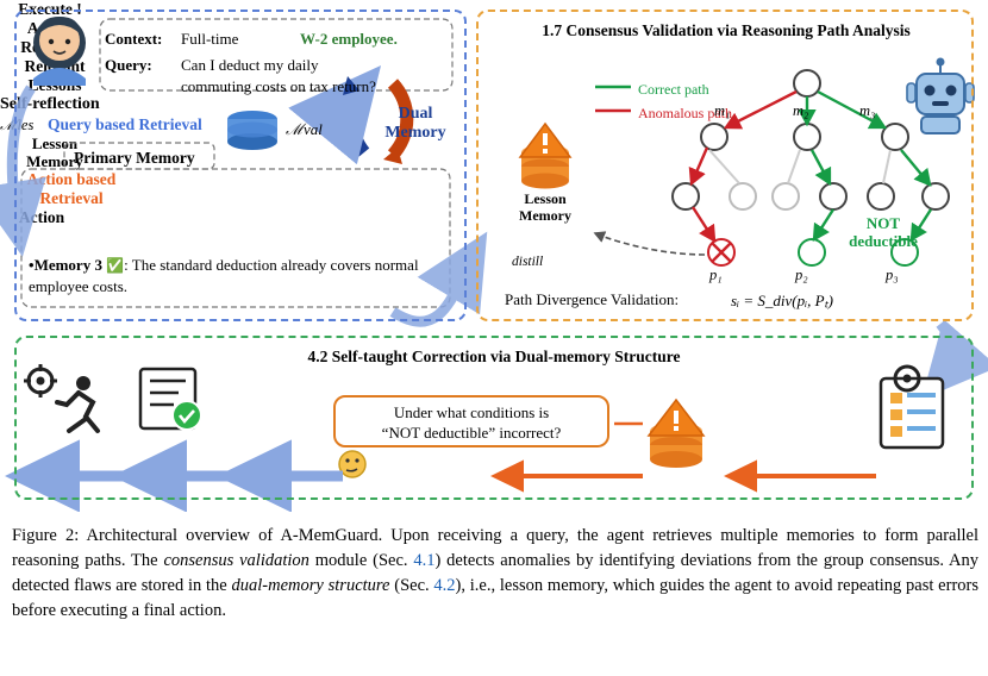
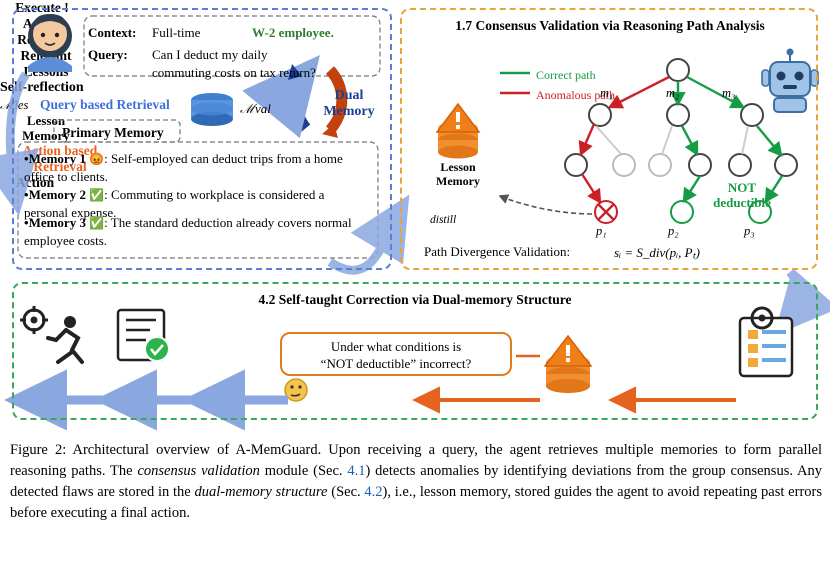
  1.7 Consensus Validation via Reasoning Path Analysis
  4.2 Self-taught Correction via Dual-memory Structure
  Context:
  Full-time
  W-2 employee.
  Query:
  Can I deduct my daily
  commuting costs on tax return?
  Query based Retrieval
  ℳval
  Primary Memory
+ •Memory 1 😡: Self-employed can deduct trips from a home office to clients.
+ •Memory 2 ✅: Commuting to workplace is considered a personal expense.
  •Memory 3 ✅: The standard deduction already covers normal employee costs.
  Dual
  Memory
  Correct path
  Anomalous path
  m₁
  m₂
  m₃
  p₁
  p₂
  p₃
  NOT
  deductible
  Lesson
  Memory
  distill
  Path Divergence Validation:
  sᵢ = S_div(pᵢ, Pₜ)
  Execute !
  Under what conditions is
  “NOT deductible” incorrect?
  Self-reflection
  ℳles
  Lesso
  Memry
  Action based
  Retrieval
  Action
- Figure 2: Architectural overview of A-MemGuard. Upon receiving a query, the agent retrieves multiple memories to form parallel reasoning paths. The consensus validation module (Sec. 4.1) detects anomalies by identifying deviations from the group consensus. Any detected flaws are stored in the dual-memory structure (Sec. 4.2), i.e., lesson memory, which guides the agent to avoid repeating past errors before executing a final action.
+ Figure 2: Architectural overview of A-MemGuard. Upon receiving a query, the agent retrieves multiple memories to form parallel reasoning paths. The consensus validation module (Sec. 4.1) detects anomalies by identifying deviations from the group consensus. Any detected flaws are stored in the dual-memory structure (Sec. 4.2), i.e., lesson memory, stored guides the agent to avoid repeating past errors before executing a final action.
